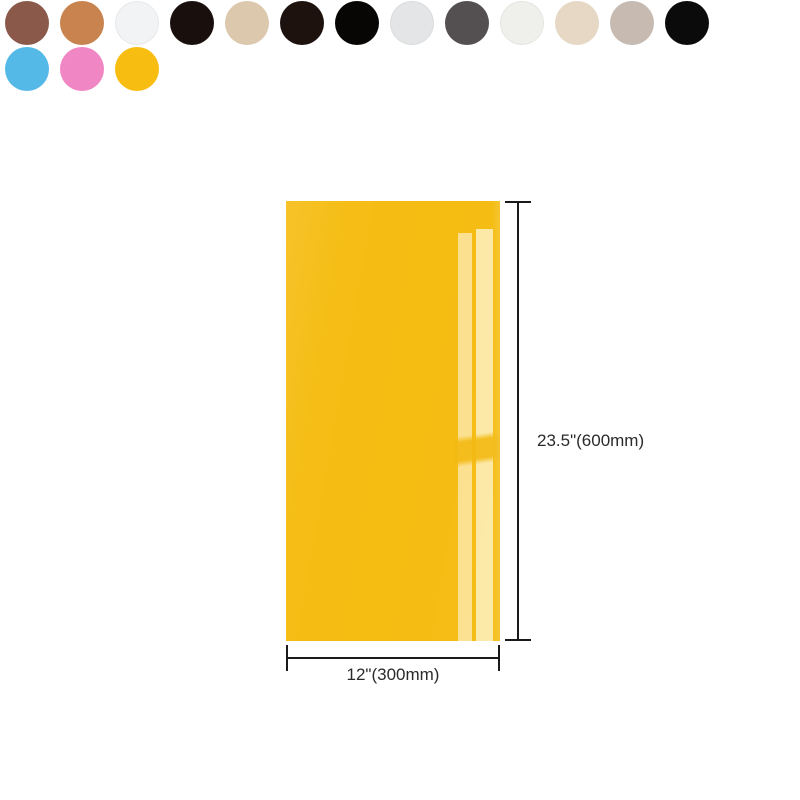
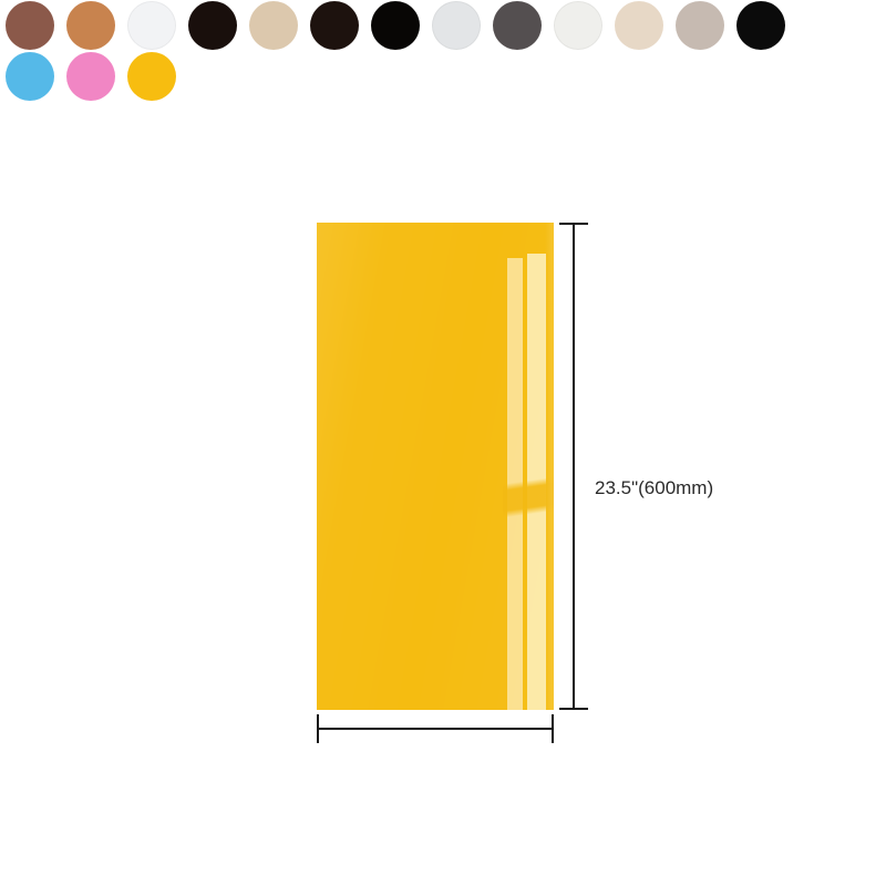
  23.5"(600mm)
- 12"(300mm)
